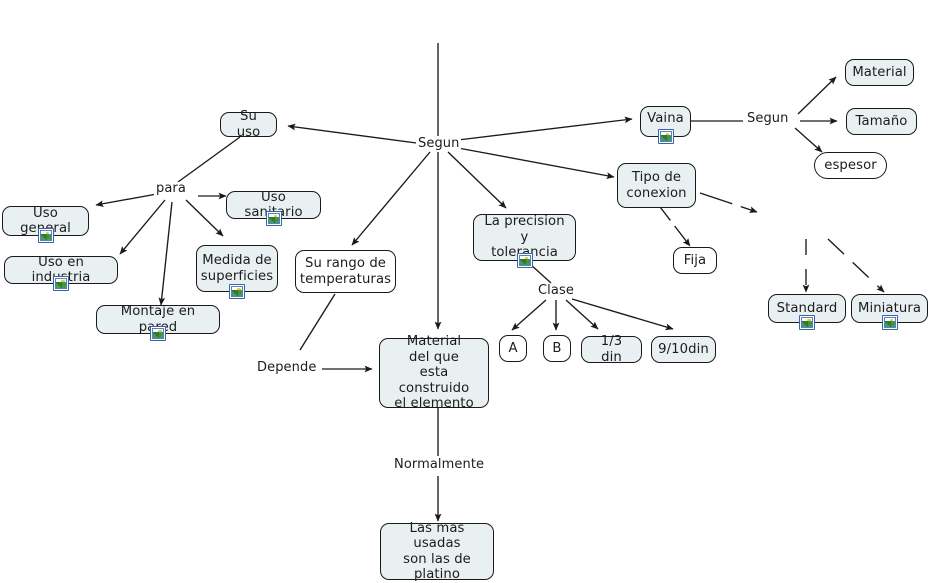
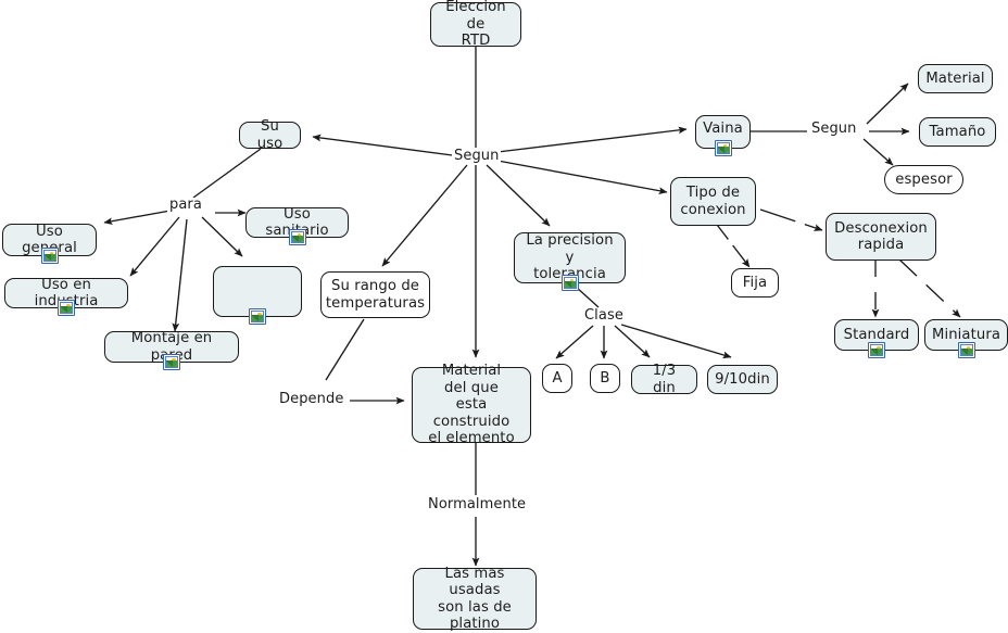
+ Eleccion de
+ RTD
  Su uso
  Uso geral
  Uso en indtria
  Montaje en pd
  Uso sanrio
- Medida de
- superficies
  Su rango de
  temperaturas
  Material
  del que
  esta construido
  el elemento
  Las mas usadas
  son las de
  platino
  La precision y
  tolencia
  A
  B
  1/3 din
  9/10din
  Vaina
  Material
  Tamaño
  espesor
  Tipo de
  conexion
  Fija
+ Desconexion
+ rapida
  Standard
  Miniatura
  Segun
  para
  Depende
  Normalmente
  Clase
  Segun
